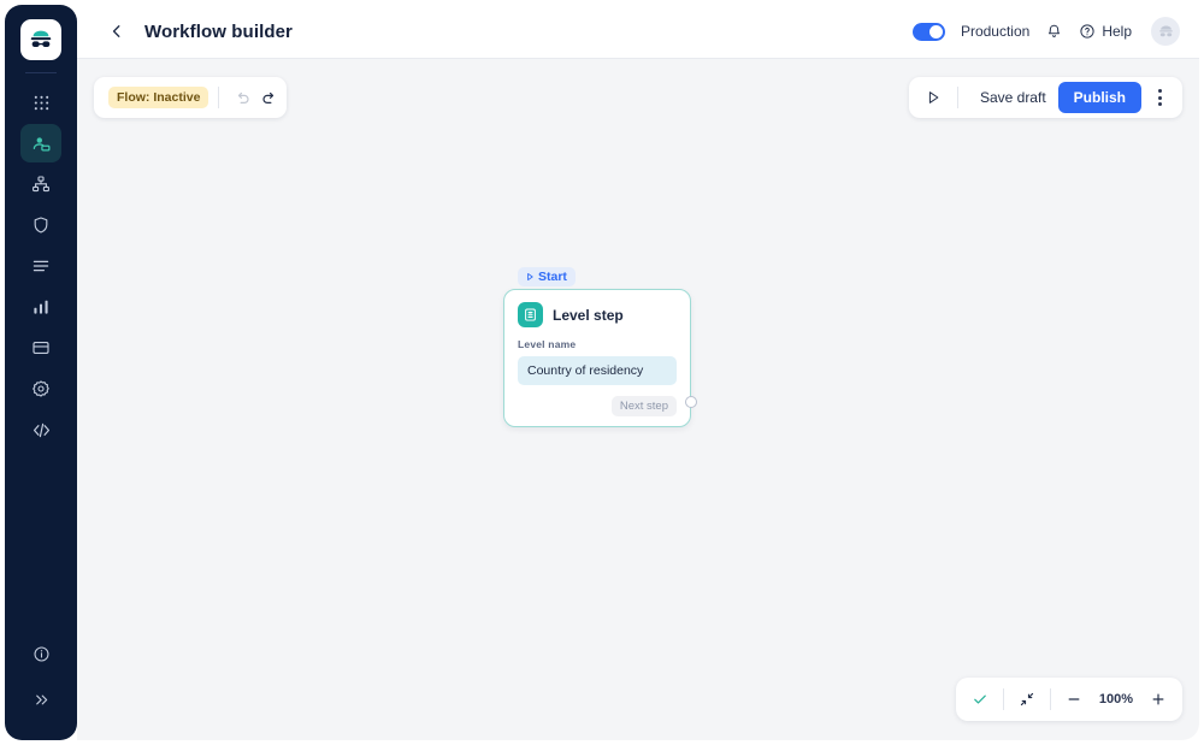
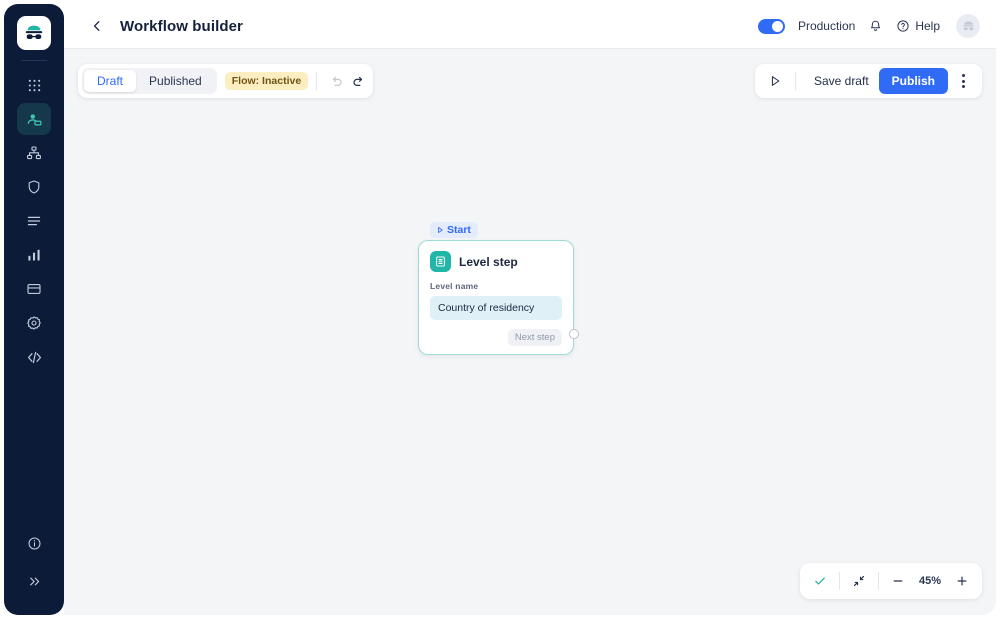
  Workflow builder
  Production
  Help
+ Draft
+ Published
  Flow: Inactive
  Save draft
  Publish
  Start
  Level step
  Level name
  Country of residency
  Next step
- 100%
+ 45%
